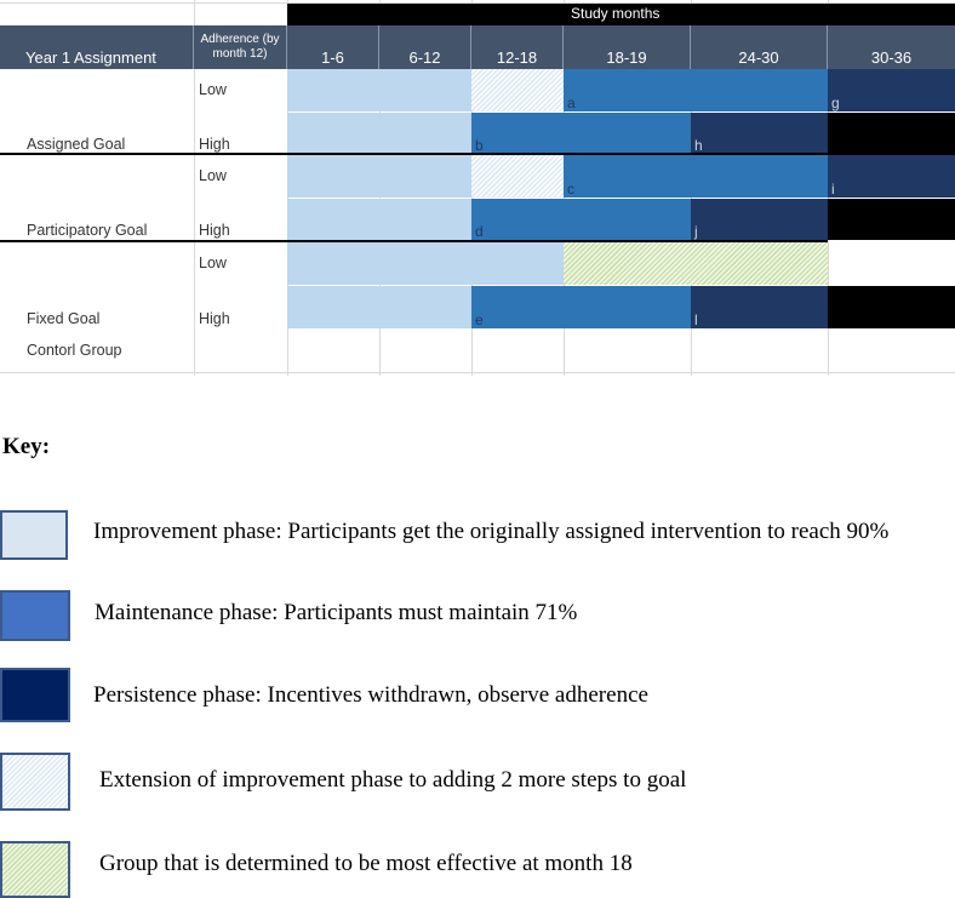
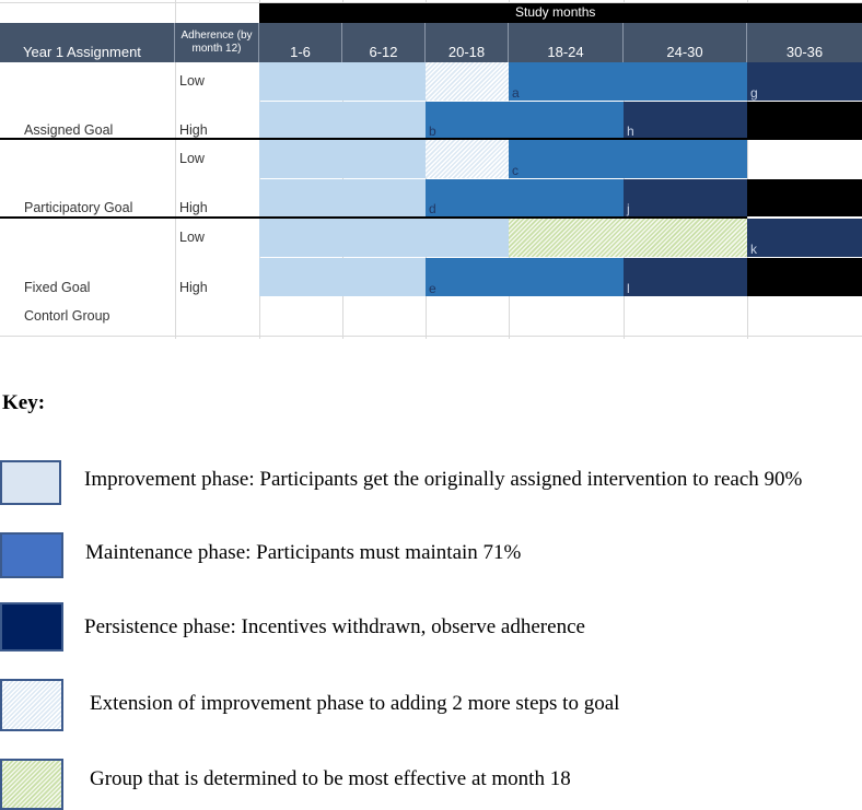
  Study months
  Year 1 Assignment
  Adherence (by month 12)
  1-6
  6-12
- 12-18
+ 20-18
- 18-19
+ 18-24
  24-30
  30-36
  Low
  Assigned Goal
  High
  Low
  Participatory Goal
  High
  Low
  Fixed Goal
  High
  Contorl Group
  a
  g
  b
  h
  c
- i
  d
  j
+ k
  e
  l
  Key:
  Improvement phase: Participants get the originally assigned intervention to reach 90%
  Maintenance phase: Participants must maintain 71%
  Persistence phase: Incentives withdrawn, observe adherence
  Extension of improvement phase to adding 2 more steps to goal
  Group that is determined to be most effective at month 18
